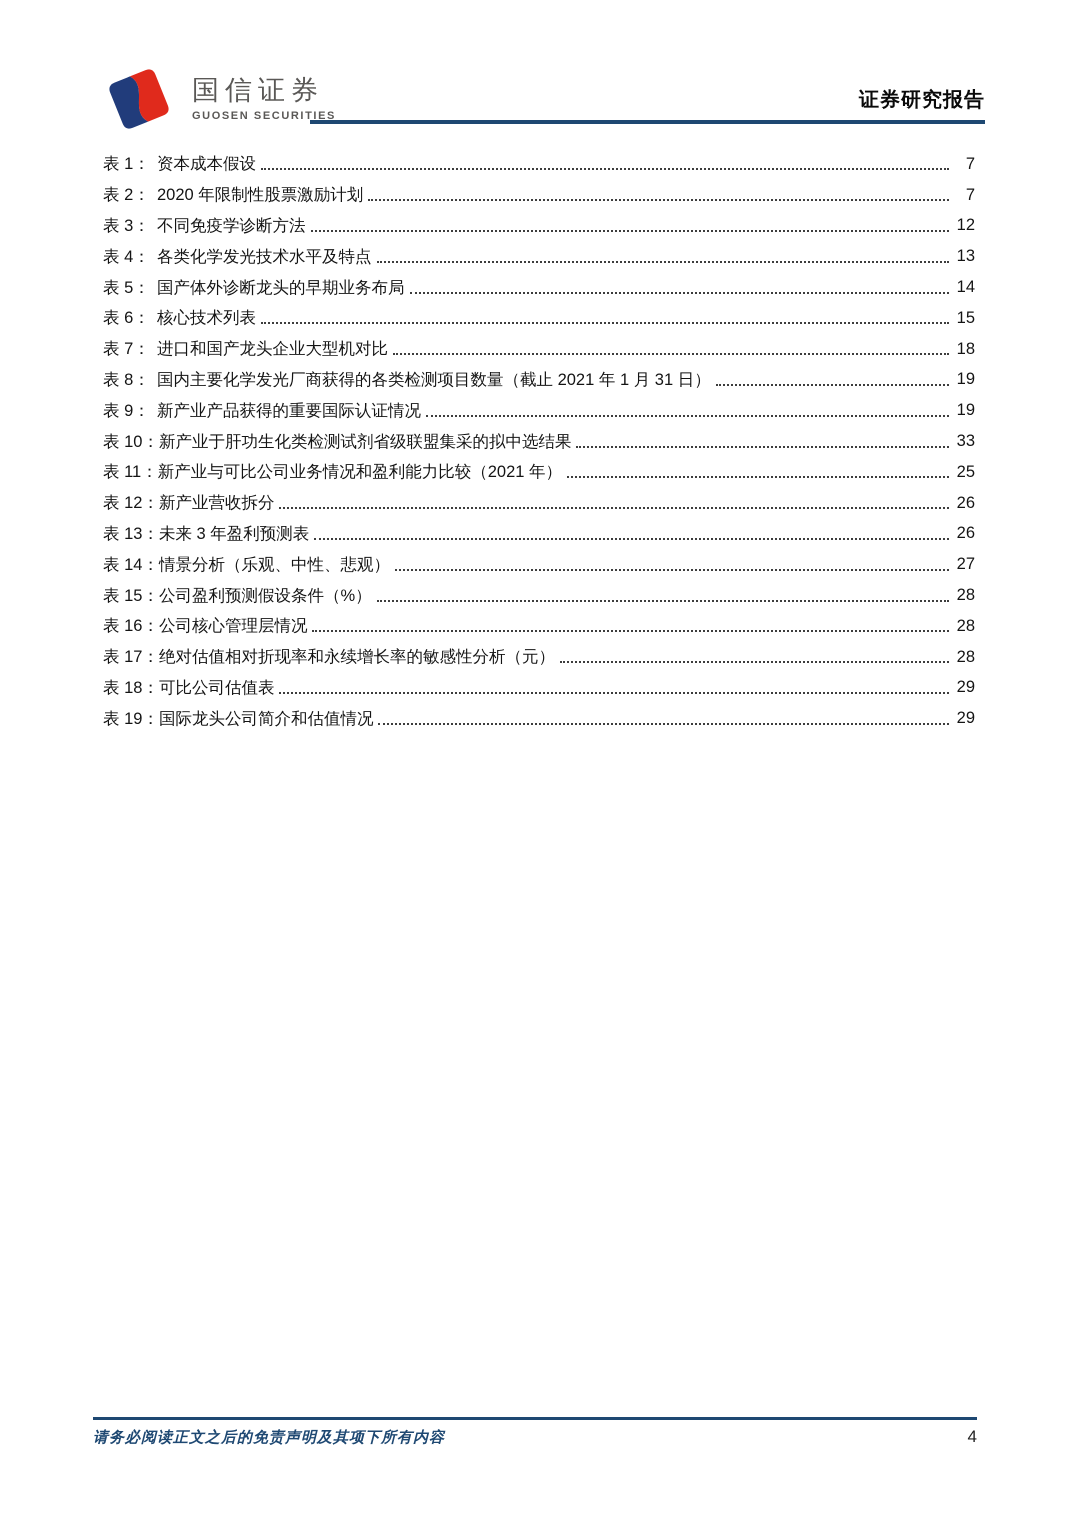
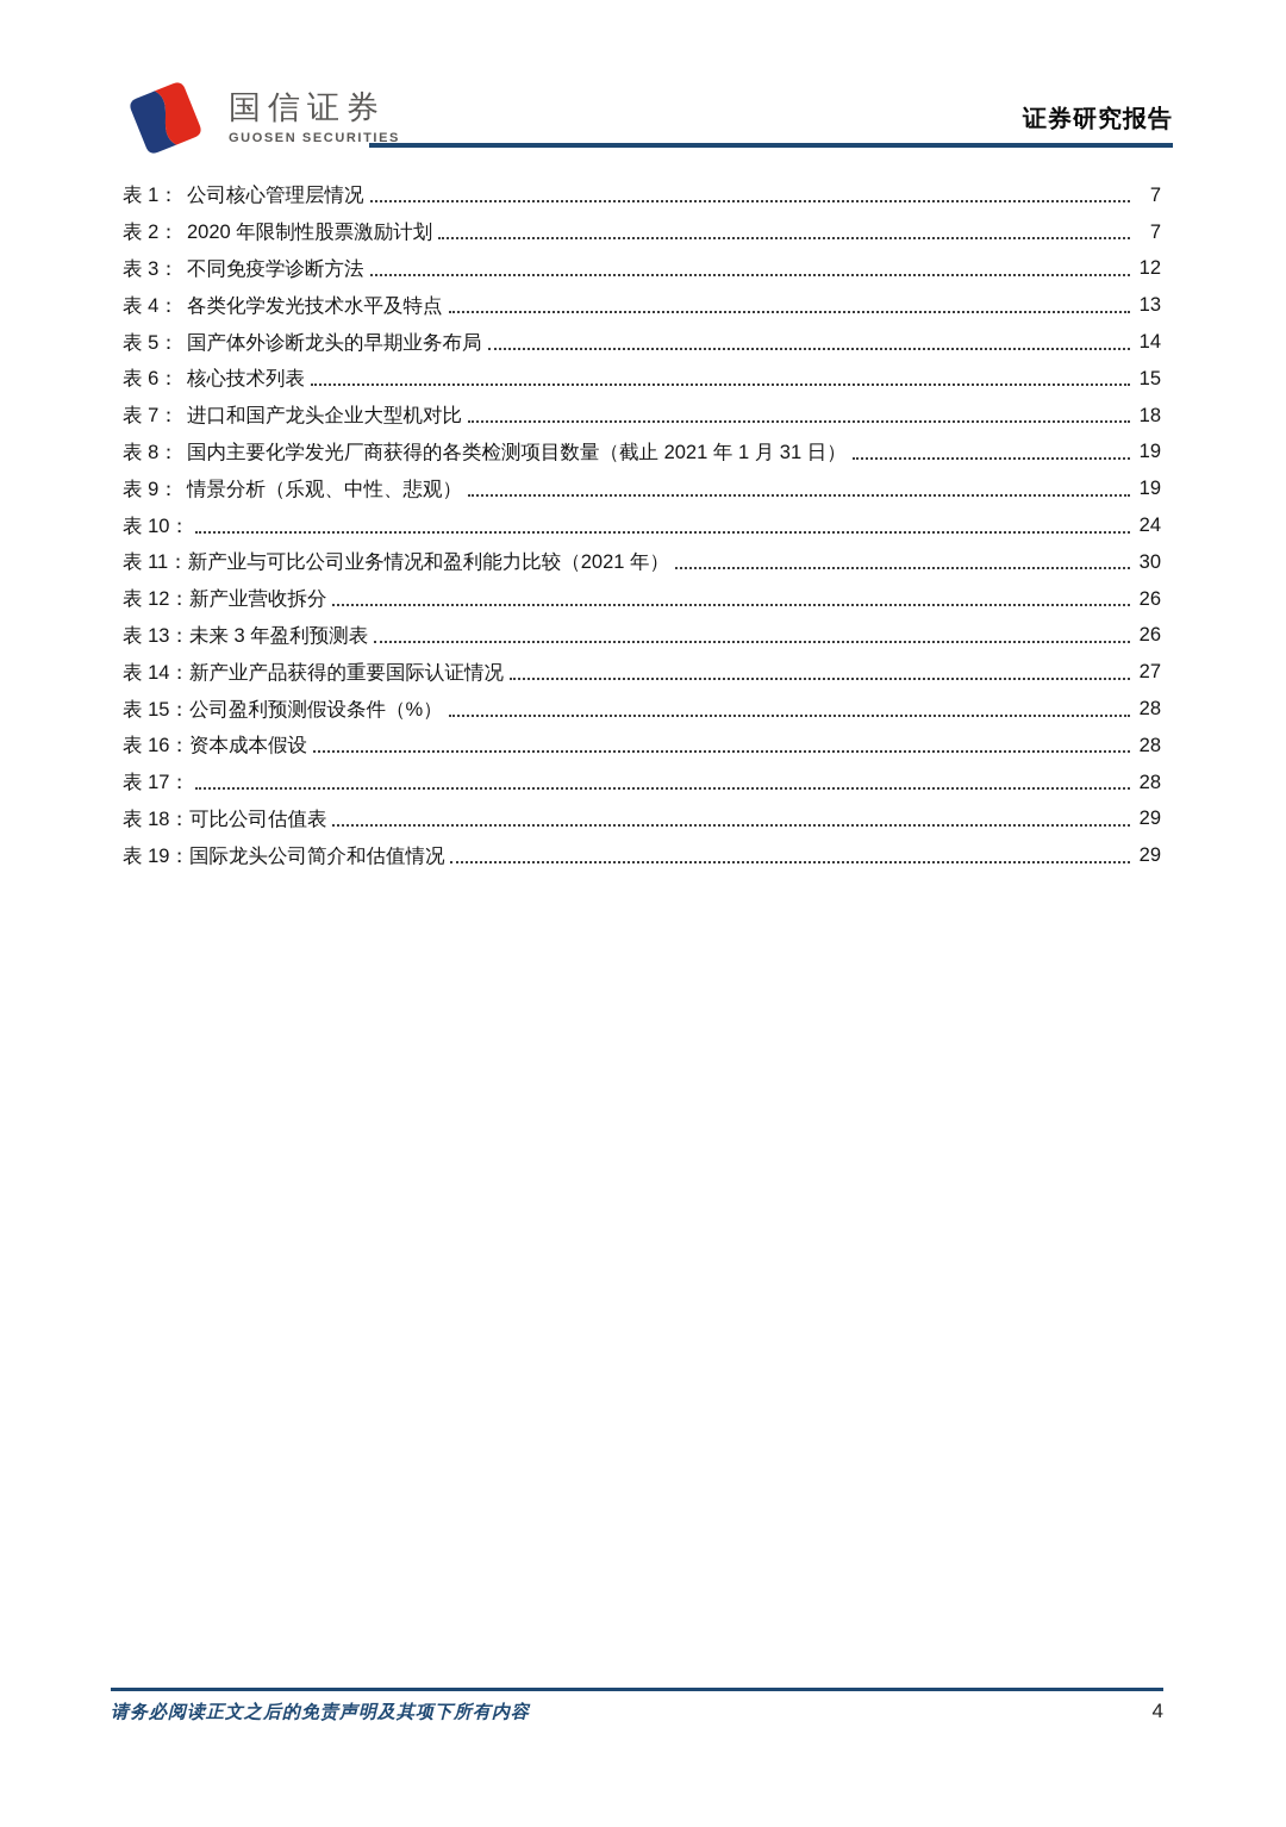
  国信证券
  GUOSEN SECURITIES
  证券研究报告
  表 1：
- 资本成本假设
+ 公司核心管理层情况
  7
  表 2：
  2020 年限制性股票激励计划
  7
  表 3：
  不同免疫学诊断方法
  12
  表 4：
  各类化学发光技术水平及特点
  13
  表 5：
  国产体外诊断龙头的早期业务布局
  14
  表 6：
  核心技术列表
  15
  表 7：
  进口和国产龙头企业大型机对比
  18
  表 8：
  国内主要化学发光厂商获得的各类检测项目数量（截止 2021 年 1 月 31 日）
  19
  表 9：
- 新产业产品获得的重要国际认证情况
+ 情景分析（乐观、中性、悲观）
  19
  表 10：
- 新产业于肝功生化类检测试剂省级联盟集采的拟中选结果
- 33
+ 24
  表 11：
  新产业与可比公司业务情况和盈利能力比较（2021 年）
- 25
+ 30
  表 12：
  新产业营收拆分
  26
  表 13：
  未来 3 年盈利预测表
  26
  表 14：
- 情景分析（乐观、中性、悲观）
+ 新产业产品获得的重要国际认证情况
  27
  表 15：
  公司盈利预测假设条件（%）
  28
  表 16：
- 公司核心管理层情况
+ 资本成本假设
  28
  表 17：
- 绝对估值相对折现率和永续增长率的敏感性分析（元）
  28
  表 18：
  可比公司估值表
  29
  表 19：
  国际龙头公司简介和估值情况
  29
  请务必阅读正文之后的免责声明及其项下所有内容
  4
